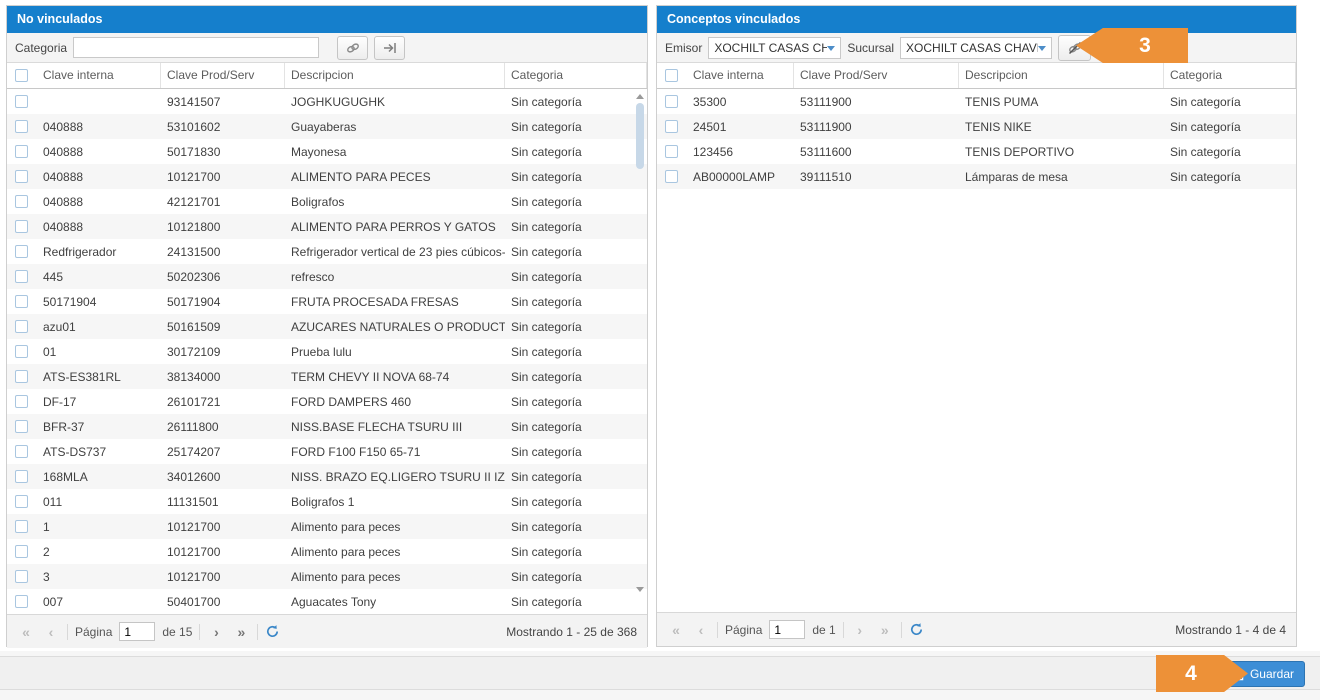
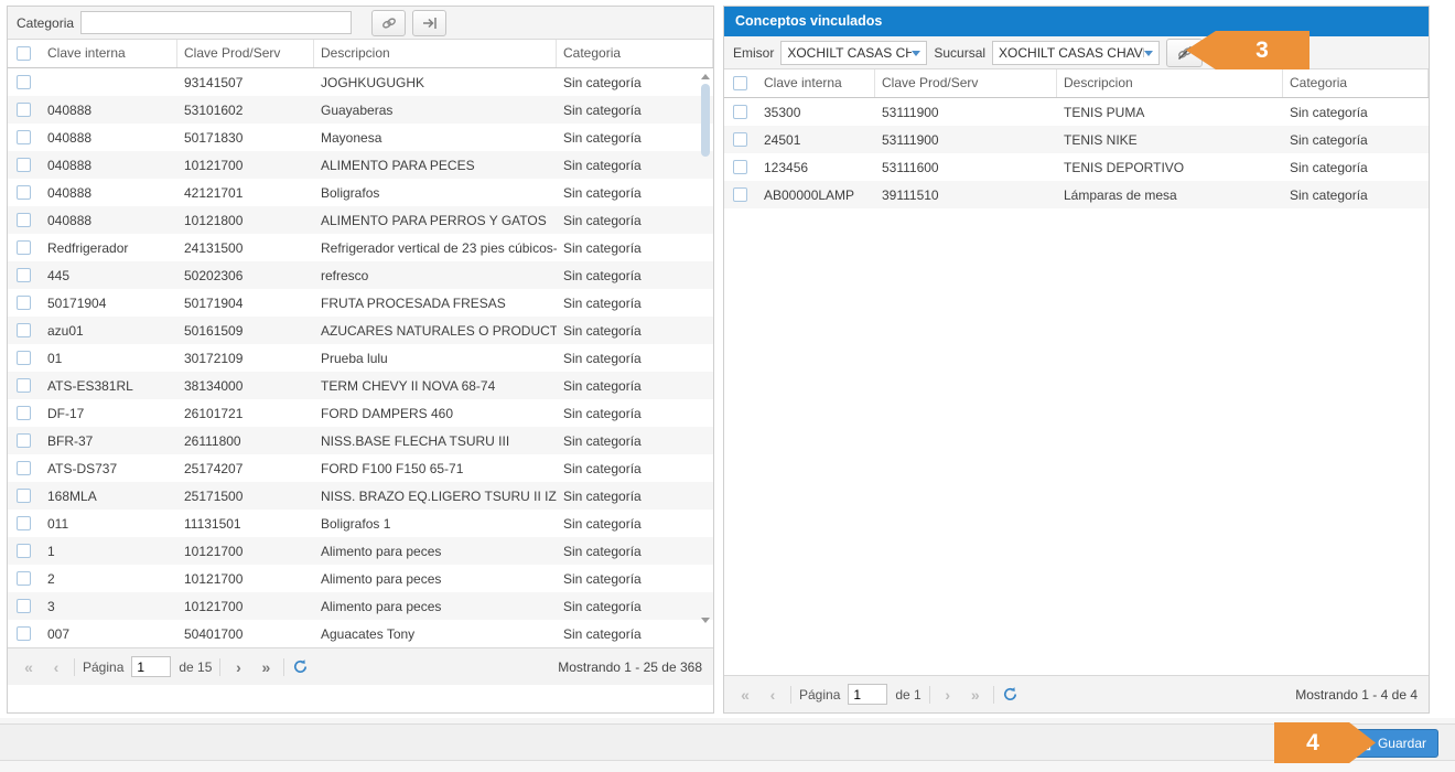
- No vinculados
  Categoria
  Clave interna
  Clave Prod/Serv
  Descripcion
  Categoria
  93141507
  JOGHKUGUGHK
  Sin categoría
  040888
  53101602
  Guayaberas
  Sin categoría
  040888
  50171830
  Mayonesa
  Sin categoría
  040888
  10121700
  ALIMENTO PARA PECES
  Sin categoría
  040888
  42121701
  Boligrafos
  Sin categoría
  040888
  10121800
  ALIMENTO PARA PERROS Y GATOS
  Sin categoría
  Redfrigerador
  24131500
  Refrigerador vertical de 23 pies cúbicos-
  Sin categoría
  445
  50202306
  refresco
  Sin categoría
  50171904
  50171904
  FRUTA PROCESADA FRESAS
  Sin categoría
  azu01
  50161509
  AZUCARES NATURALES O PRODUCT
  Sin categoría
  01
  30172109
  Prueba lulu
  Sin categoría
  ATS-ES381RL
  38134000
  TERM CHEVY II NOVA 68-74
  Sin categoría
  DF-17
  26101721
  FORD DAMPERS 460
  Sin categoría
  BFR-37
  26111800
  NISS.BASE FLECHA TSURU III
  Sin categoría
  ATS-DS737
  25174207
  FORD F100 F150 65-71
  Sin categoría
  168MLA
- 34012600
+ 25171500
  NISS. BRAZO EQ.LIGERO TSURU II IZ
  Sin categoría
  011
  11131501
  Boligrafos 1
  Sin categoría
  1
  10121700
  Alimento para peces
  Sin categoría
  2
  10121700
  Alimento para peces
  Sin categoría
  3
  10121700
  Alimento para peces
  Sin categoría
  007
  50401700
  Aguacates Tony
  Sin categoría
  «
  ‹
  Página
  1
  de 15
  ›
  »
  Mostrando 1 - 25 de 368
  Conceptos vinculados
  Emisor
  XOCHILT CASAS CH
  Sucursal
  XOCHILT CASAS CHAV
  Clave interna
  Clave Prod/Serv
  Descripcion
  Categoria
  35300
  53111900
  TENIS PUMA
  Sin categoría
  24501
  53111900
  TENIS NIKE
  Sin categoría
  123456
  53111600
  TENIS DEPORTIVO
  Sin categoría
  AB00000LAMP
  39111510
  Lámparas de mesa
  Sin categoría
  «
  ‹
  Página
  1
  de 1
  ›
  »
  Mostrando 1 - 4 de 4
  Guardar
  3
  4
